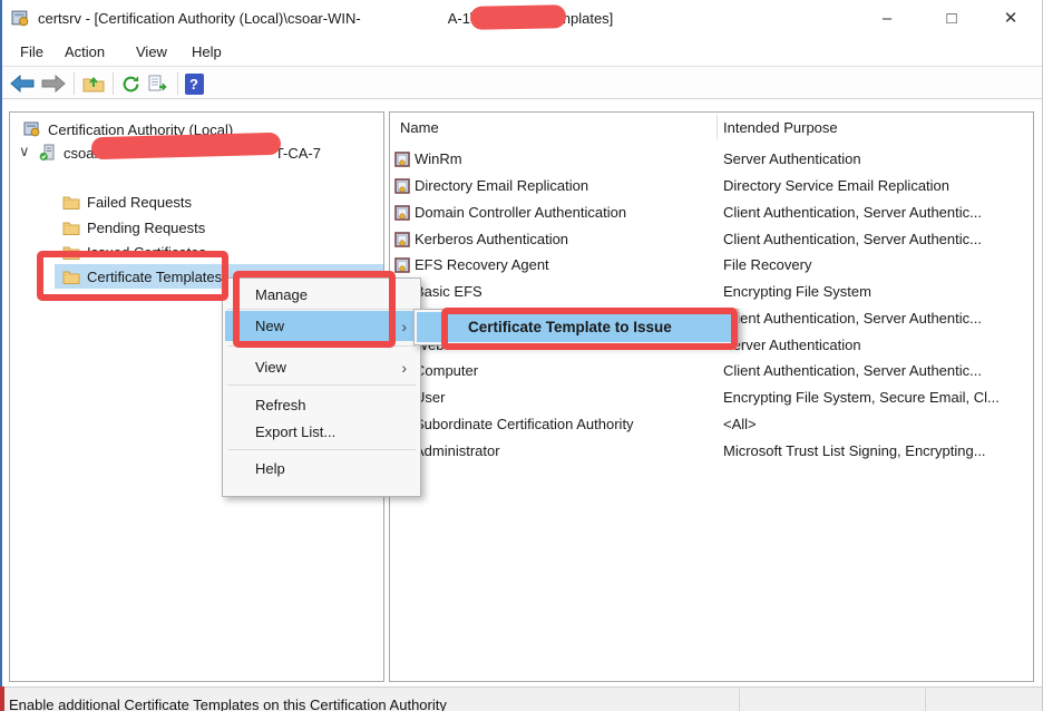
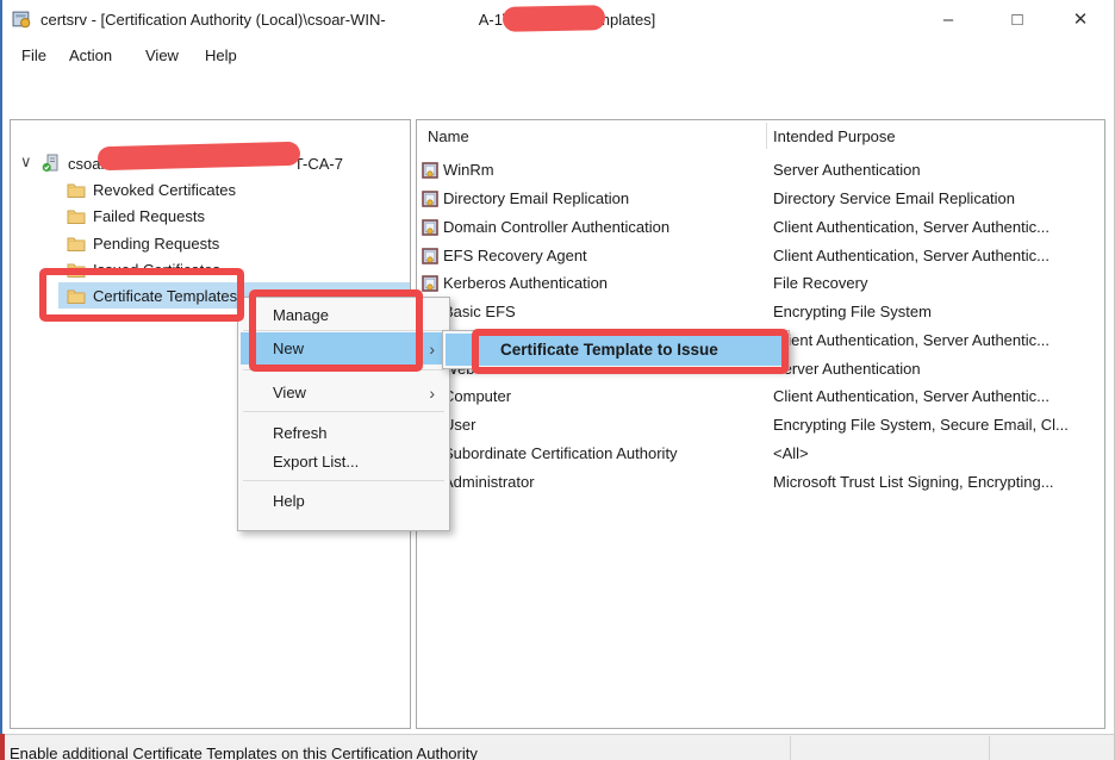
  certsrv - [Certification Authority (Local)\csoar-WIN-
  –
  □
  ✕
  File
  Action
  View
  Help
- ?
- Certification Authority (Local)
  ∨
  csoa T-CA-7
+ Revoked Certificates
  Failed Requests
  Pending Requests
  Issued Certificates
  Certificate Templates
  Name
  Intended Purpose
  WinRm
  Server Authentication
  Directory Email Replication
  Directory Service Email Replication
  Domain Controller Authentication
  Client Authentication, Server Authentic...
- Kerberos Authentication
+ EFS Recovery Agent
  Client Authentication, Server Authentic...
- EFS Recovery Agent
+ Kerberos Authentication
  File Recovery
  asic EFS
  Encrypting File System
  ent Authentication, Server Authentic...
  rver Authentication
  omputer
  Client Authentication, Server Authentic...
  ser
  Encrypting File System, Secure Email, Cl...
  ubordinate Certification Authority
  <All>
  dministrator
  Microsoft Trust List Signing, Encrypting...
  Manage
  New
  ›
  View
  ›
  Refresh
  Export List...
  Help
  Certificate Template to Issue
  Enable additional Certificate Templates on this Certification Authority
